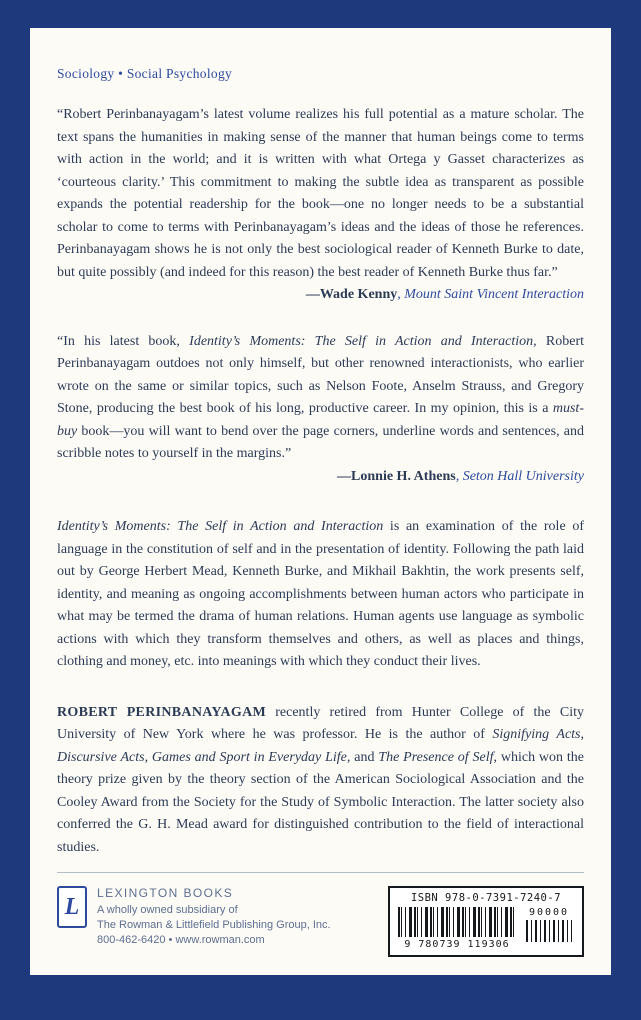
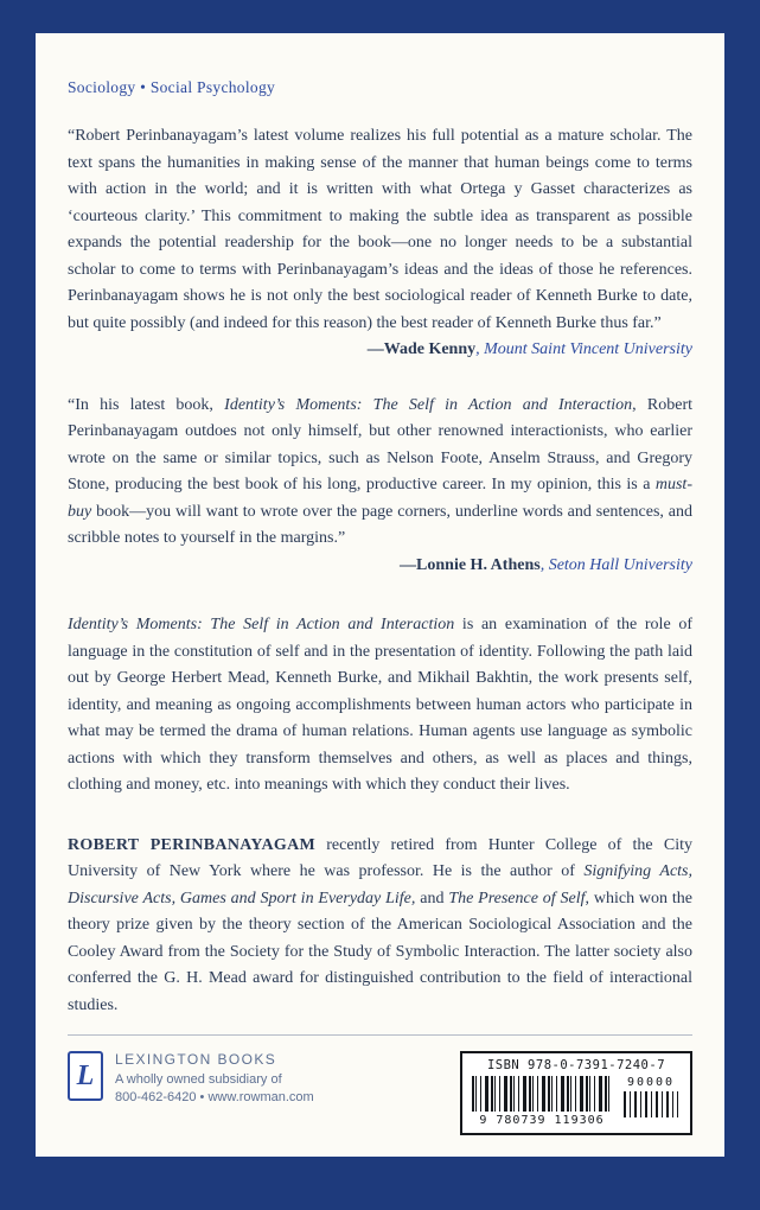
  Sociology • Social Psychology
  “Robert Perinbanayagam’s latest volume realizes his full potential as a mature scholar. The text spans the humanities in making sense of the manner that human beings come to terms with action in the world; and it is written with what Ortega y Gasset characterizes as ‘courteous clarity.’ This commitment to making the subtle idea as transparent as possible expands the potential readership for the book—one no longer needs to be a substantial scholar to come to terms with Perinbanayagam’s ideas and the ideas of those he references. Perinbanayagam shows he is not only the best sociological reader of Kenneth Burke to date, but quite possibly (and indeed for this reason) the best reader of Kenneth Burke thus far.”
- —Wade Kenny, Mount Saint Vincent Interaction
+ —Wade Kenny, Mount Saint Vincent University
- “In his latest book, Identity’s Moments: The Self in Action and Interaction, Robert Perinbanayagam outdoes not only himself, but other renowned interactionists, who earlier wrote on the same or similar topics, such as Nelson Foote, Anselm Strauss, and Gregory Stone, producing the best book of his long, productive career. In my opinion, this is a must-buy book—you will want to bend over the page corners, underline words and sentences, and scribble notes to yourself in the margins.”
+ “In his latest book, Identity’s Moments: The Self in Action and Interaction, Robert Perinbanayagam outdoes not only himself, but other renowned interactionists, who earlier wrote on the same or similar topics, such as Nelson Foote, Anselm Strauss, and Gregory Stone, producing the best book of his long, productive career. In my opinion, this is a must-buy book—you will want to wrote over the page corners, underline words and sentences, and scribble notes to yourself in the margins.”
  —Lonnie H. Athens, Seton Hall University
  Identity’s Moments: The Self in Action and Interaction is an examination of the role of language in the constitution of self and in the presentation of identity. Following the path laid out by George Herbert Mead, Kenneth Burke, and Mikhail Bakhtin, the work presents self, identity, and meaning as ongoing accomplishments between human actors who participate in what may be termed the drama of human relations. Human agents use language as symbolic actions with which they transform themselves and others, as well as places and things, clothing and money, etc. into meanings with which they conduct their lives.
  ROBERT PERINBANAYAGAM recently retired from Hunter College of the City University of New York where he was professor. He is the author of Signifying Acts, Discursive Acts, Games and Sport in Everyday Life, and The Presence of Self, which won the theory prize given by the theory section of the American Sociological Association and the Cooley Award from the Society for the Study of Symbolic Interaction. The latter society also conferred the G. H. Mead award for distinguished contribution to the field of interactional studies.
  L
  LEXINGTON BOOKS
  A wholly owned subsidiary of
- The Rowman & Littlefield Publishing Group, Inc.
  800-462-6420 • www.rowman.com
  ISBN 978-0-7391-7240-7
  9 780739 119306
  90000
